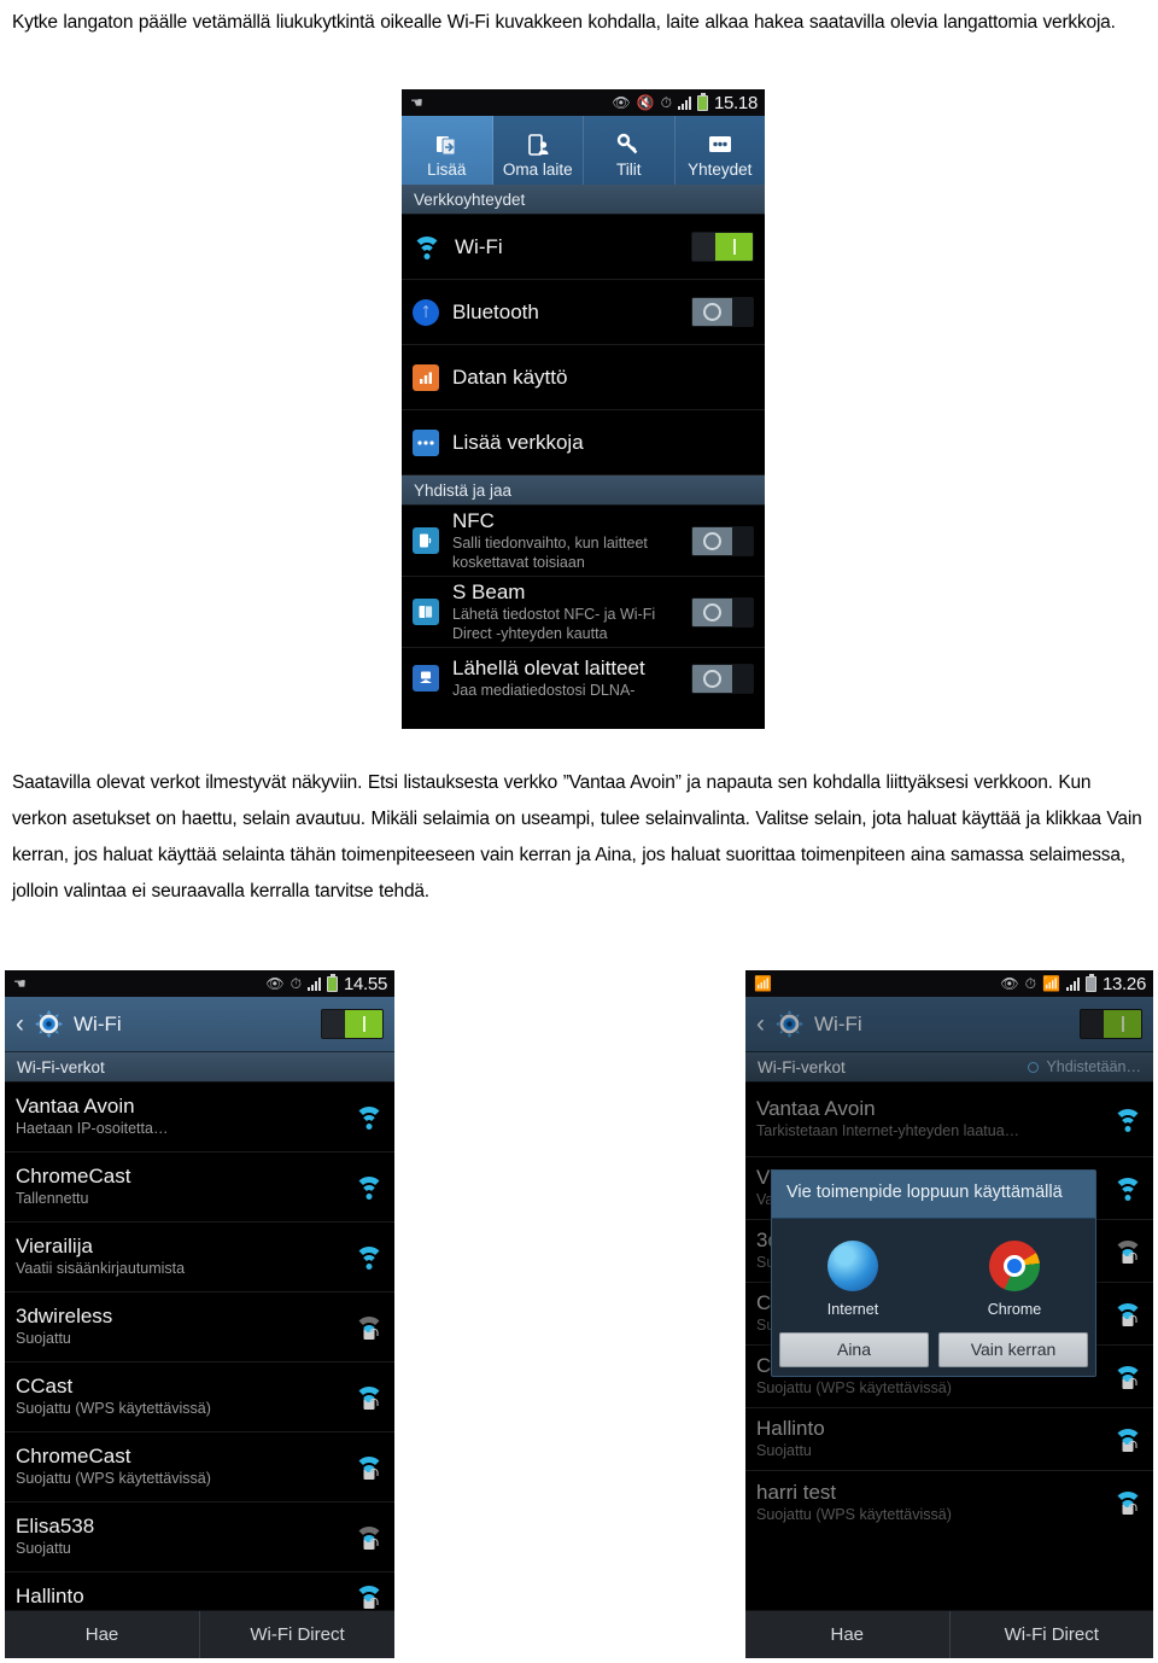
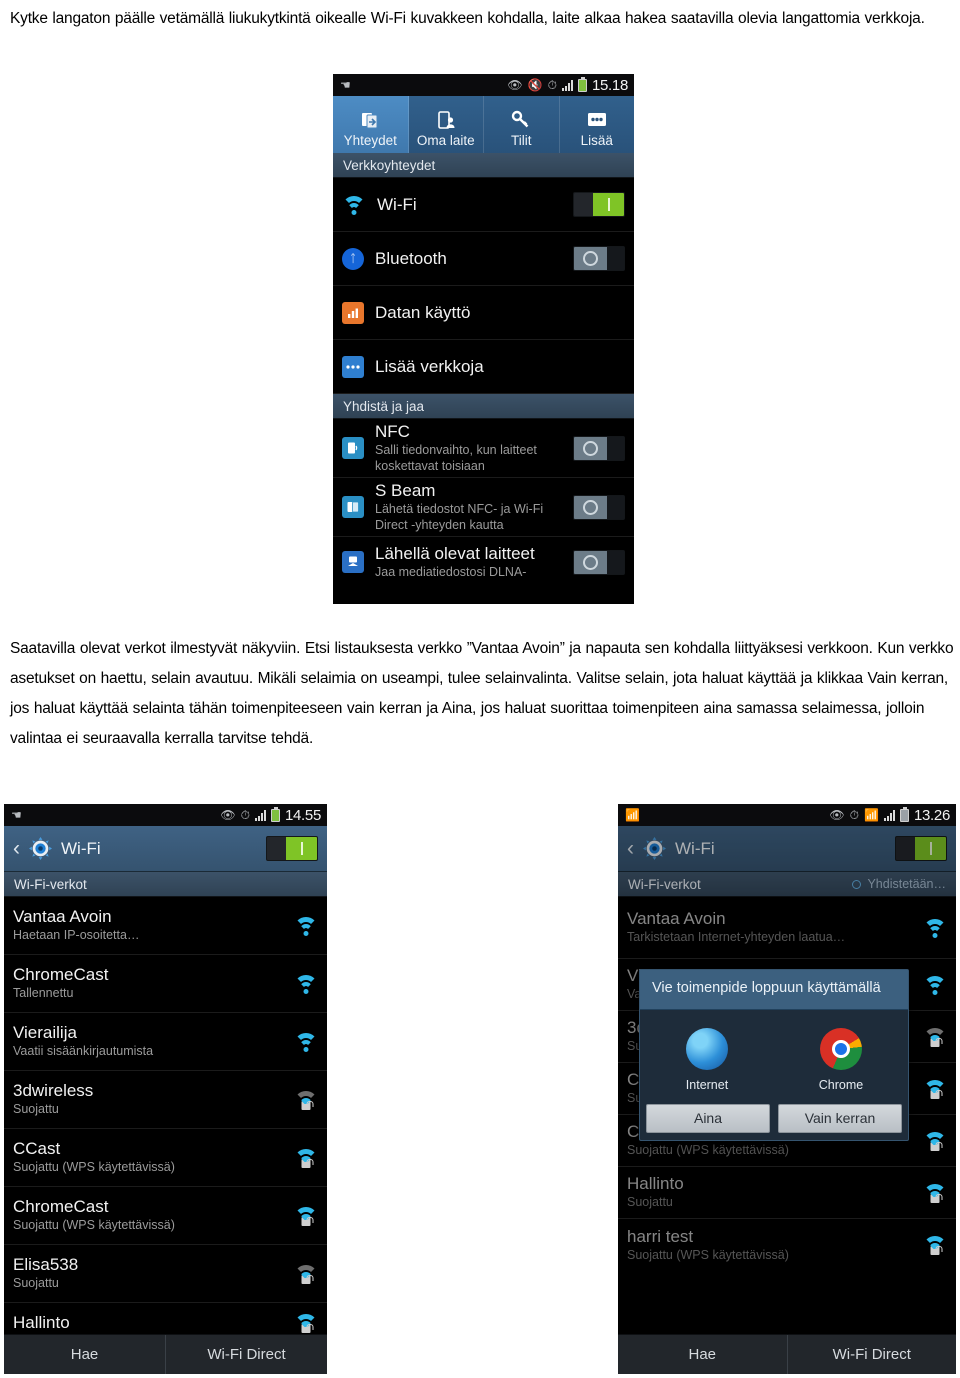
  Kytke langaton päälle vetämällä liukukytkintä oikealle Wi-Fi kuvakkeen kohdalla, laite alkaa hakea saatavilla olevia langattomia verkkoja.
  ☚
  👁
  🔇
  ⏱
  15.18
- Lisää
+ Yhteydet
  Oma laite
  Tilit
- Yhteydet
+ Lisää
  Verkkoyhteydet
  Wi-Fi
  ᛏ
  Bluetooth
  Datan käyttö
  Lisää verkkoja
  Yhdistä ja jaa
  NFC
  Salli tiedonvaihto, kun laitteet koskettavat toisiaan
  S Beam
  Lähetä tiedostot NFC- ja Wi-Fi Direct -yhteyden kautta
  Lähellä olevat laitteet
  Jaa mediatiedostosi DLNA-
- Saatavilla olevat verkot ilmestyvät näkyviin. Etsi listauksesta verkko ”Vantaa Avoin” ja napauta sen kohdalla liittyäksesi verkkoon. Kun verkon asetukset on haettu, selain avautuu. Mikäli selaimia on useampi, tulee selainvalinta. Valitse selain, jota haluat käyttää ja klikkaa Vain kerran, jos haluat käyttää selainta tähän toimenpiteeseen vain kerran ja Aina, jos haluat suorittaa toimenpiteen aina samassa selaimessa, jolloin valintaa ei seuraavalla kerralla tarvitse tehdä.
+ Saatavilla olevat verkot ilmestyvät näkyviin. Etsi listauksesta verkko ”Vantaa Avoin” ja napauta sen kohdalla liittyäksesi verkkoon. Kun verkko asetukset on haettu, selain avautuu. Mikäli selaimia on useampi, tulee selainvalinta. Valitse selain, jota haluat käyttää ja klikkaa Vain kerran, jos haluat käyttää selainta tähän toimenpiteeseen vain kerran ja Aina, jos haluat suorittaa toimenpiteen aina samassa selaimessa, jolloin valintaa ei seuraavalla kerralla tarvitse tehdä.
  ☚
  👁
  ⏱
  14.55
  ‹
  Wi-Fi
  Wi-Fi-verkot
  Vantaa Avoin
  Haetaan IP-osoitetta…
  ChromeCast
  Tallennettu
  Vierailija
  Vaatii sisäänkirjautumista
  3dwireless
  Suojattu
  CCast
  Suojattu (WPS käytettävissä)
  ChromeCast
  Suojattu (WPS käytettävissä)
  Elisa538
  Suojattu
  Hallinto
  Hae
  Wi-Fi Direct
  📶
  👁
  ⏱
  📶
  13.26
  ‹
  Wi-Fi
  Wi-Fi-verkot
  Yhdistetään…
  Vantaa Avoin
  Tarkistetaan Internet-yhteyden laatua…
  Suojattu (WPS käytettävissä)
  Hallinto
  Suojattu
  harri test
  Suojattu (WPS käytettävissä)
  Vie toimenpide loppuun käyttämällä
  Internet
  Chrome
  Aina
  Vain kerran
  Hae
  Wi-Fi Direct
